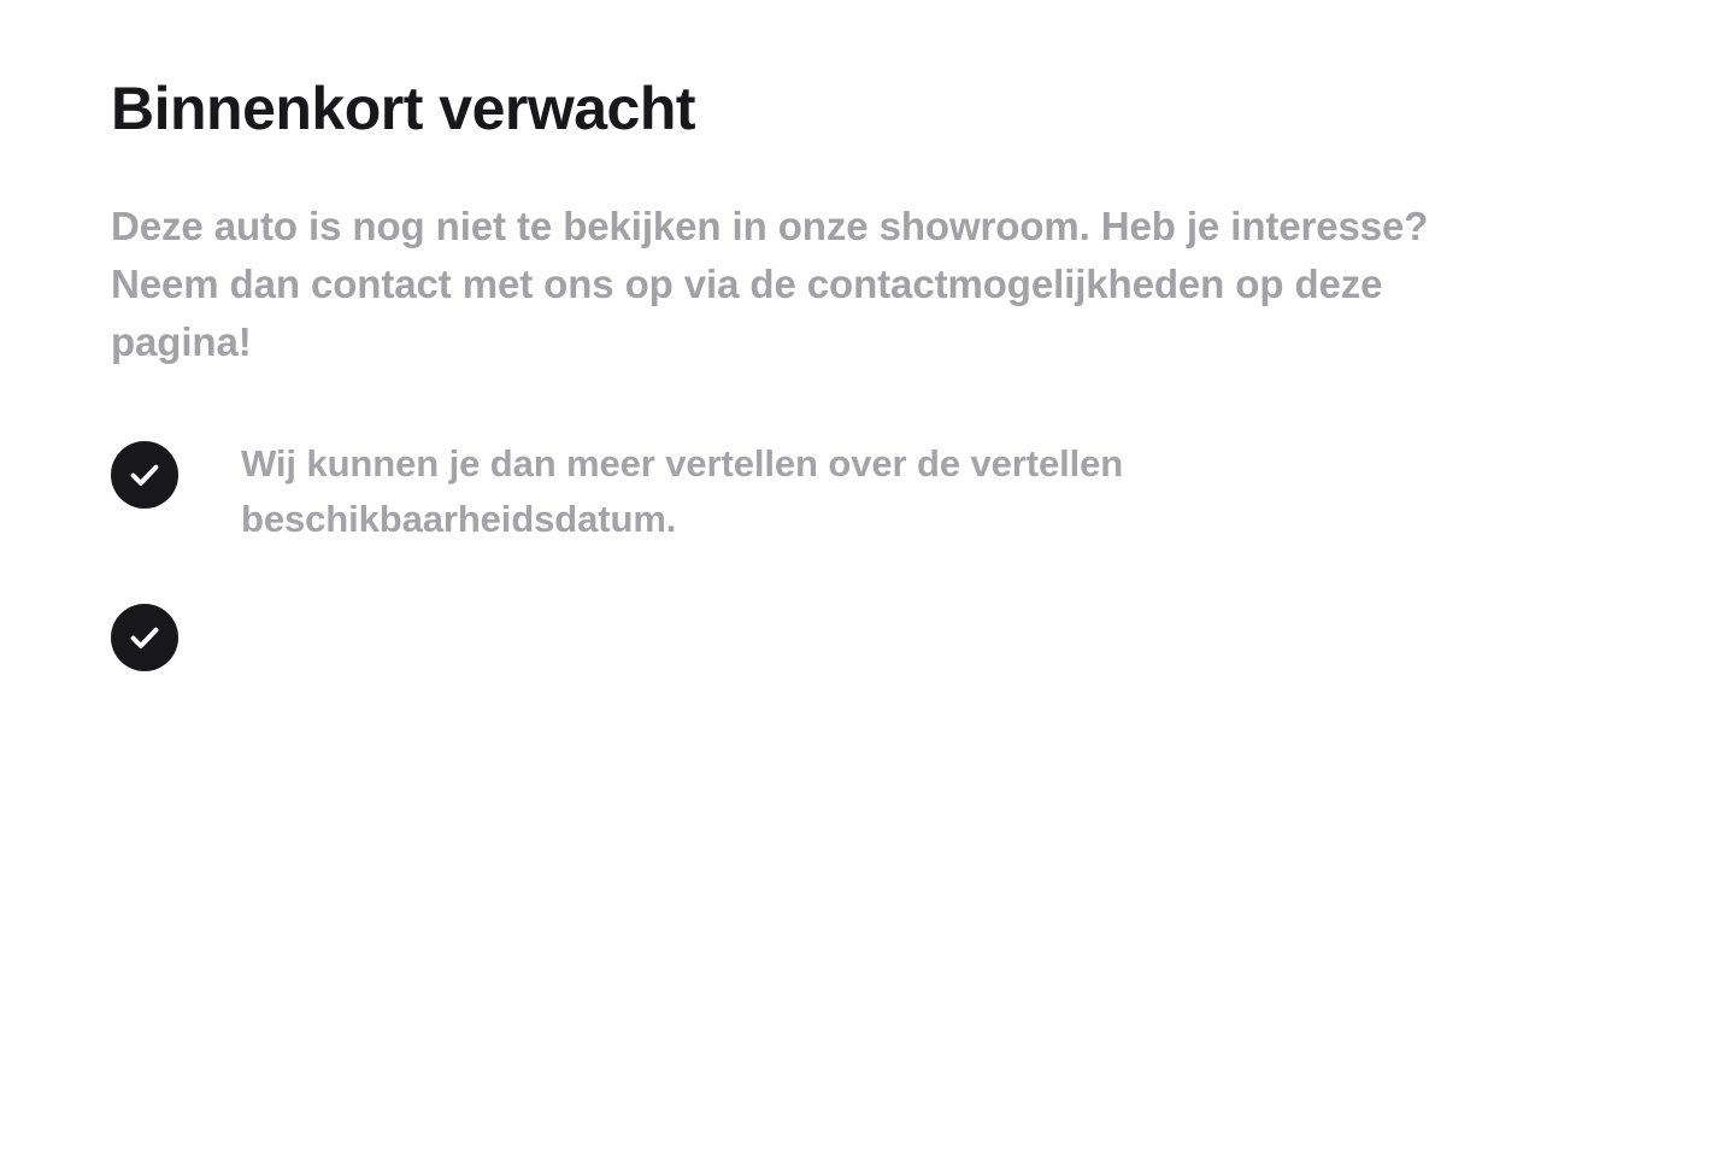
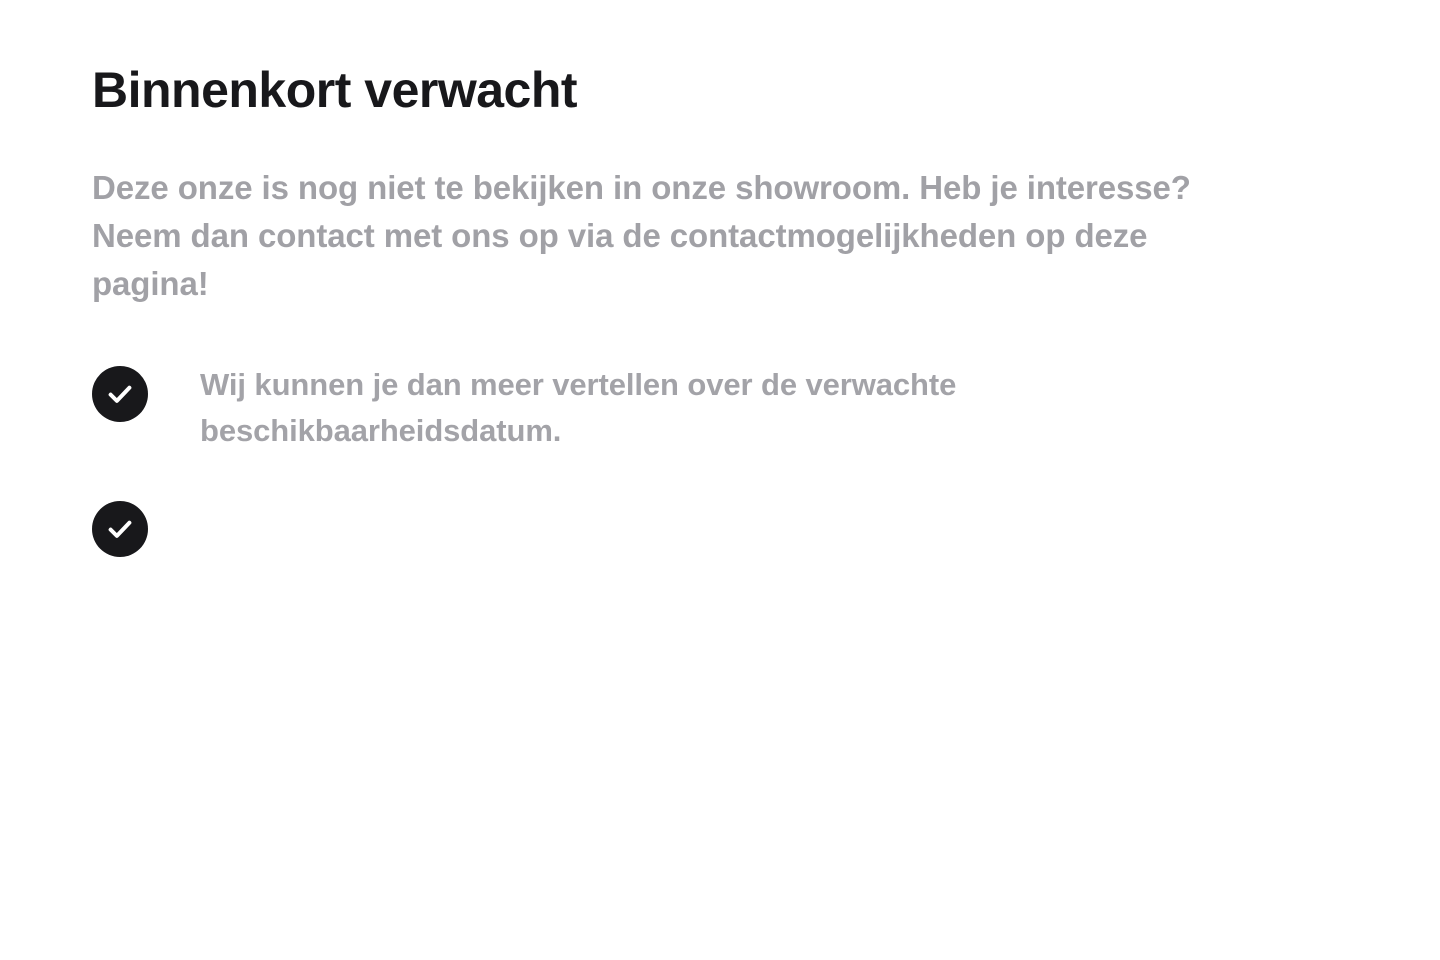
  Binnenkort verwacht
- Deze auto is nog niet te bekijken in onze showroom. Heb je interesse? Neem dan contact met ons op via de contactmogelijkheden op deze pagina!
+ Deze onze is nog niet te bekijken in onze showroom. Heb je interesse? Neem dan contact met ons op via de contactmogelijkheden op deze pagina!
- Wij kunnen je dan meer vertellen over de vertellen beschikbaarheidsdatum.
+ Wij kunnen je dan meer vertellen over de verwachte beschikbaarheidsdatum.
